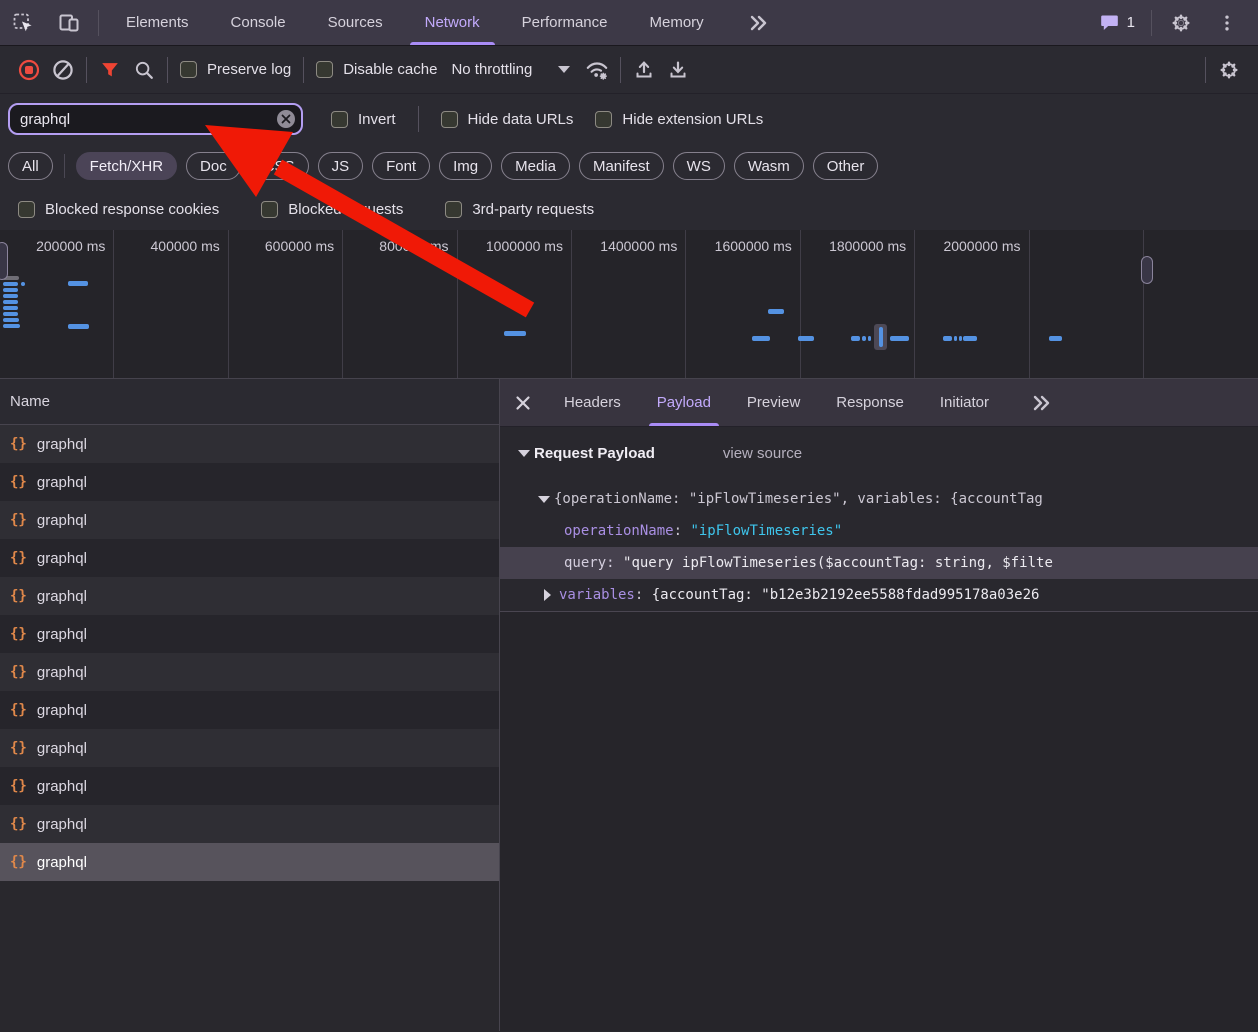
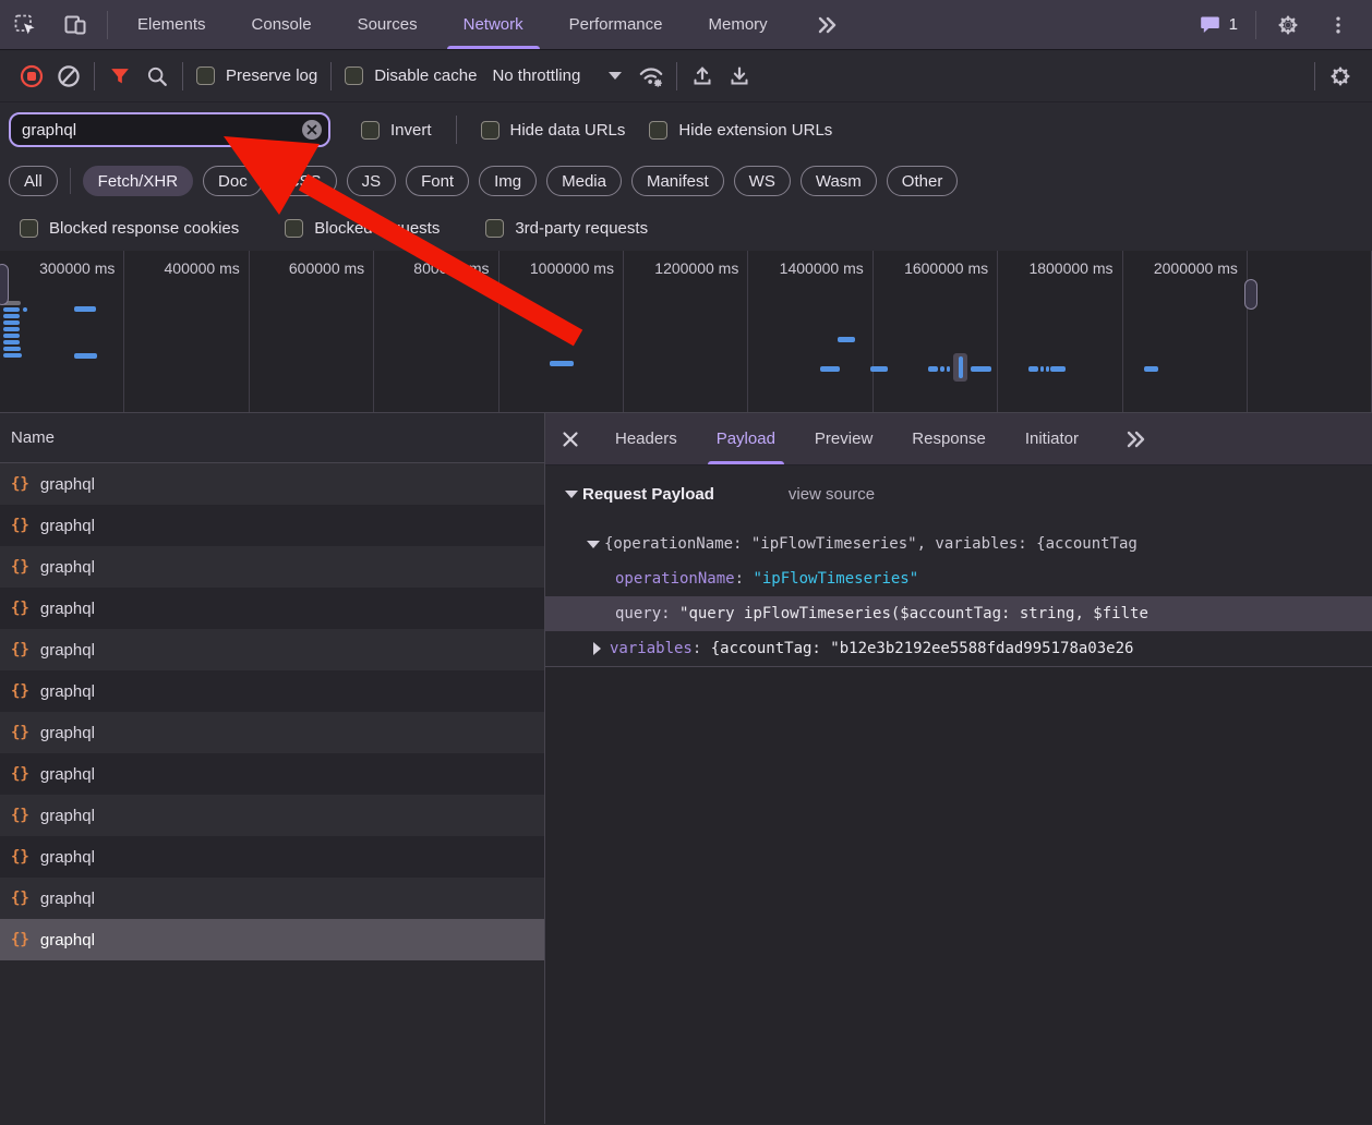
  Elements
  Console
  Sources
  Network
  Performance
  Memory
  1
  Preserve log
  Disable cache
  No throttling
  graphql
  Invert
  Hide data URLs
  Hide extension URLs
  All
  Fetch/XHR
  Doc
  JS
  Font
  Img
  Media
  Manifest
  WS
  Wasm
  Other
  Blocked response cookies
  Blockeuests
  3rd-party requests
- 200000 ms
+ 300000 ms
  400000 ms
  600000 ms
  1000000 ms
+ 1200000 ms
  1400000 ms
  1600000 ms
  1800000 ms
  2000000 ms
  Name
  {}
  graphql
  {}
  graphql
  {}
  graphql
  {}
  graphql
  {}
  graphql
  {}
  graphql
  {}
  graphql
  {}
  graphql
  {}
  graphql
  {}
  graphql
  {}
  graphql
  {}
  graphql
  Headers
  Payload
  Preview
  Response
  Initiator
  Request Payload
  view source
  {operationName: "ipFlowTimeseries", variables: {accountTag
  operationName
  "ipFlowTimeseries"
  query
  "query ipFlowTimeseries($accountTag: string, $filte
  variables
  {accountTag: "b12e3b2192ee5588fdad995178a03e26
